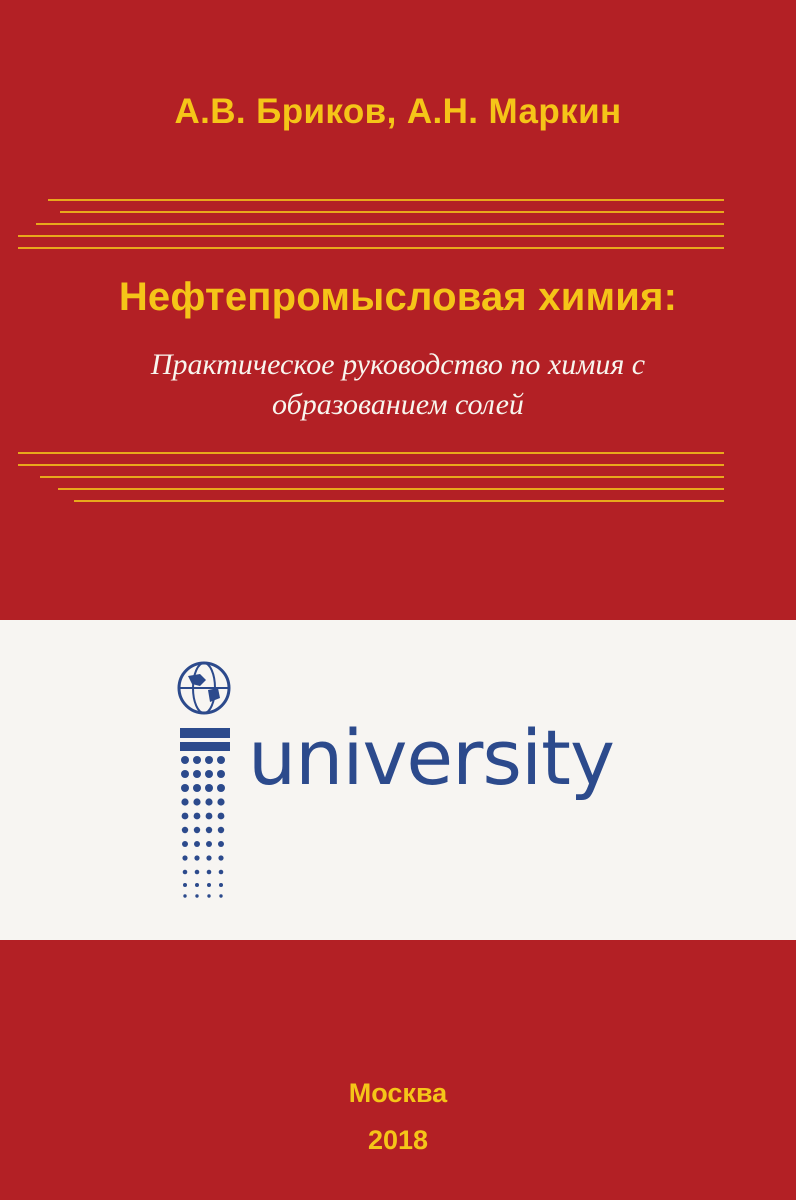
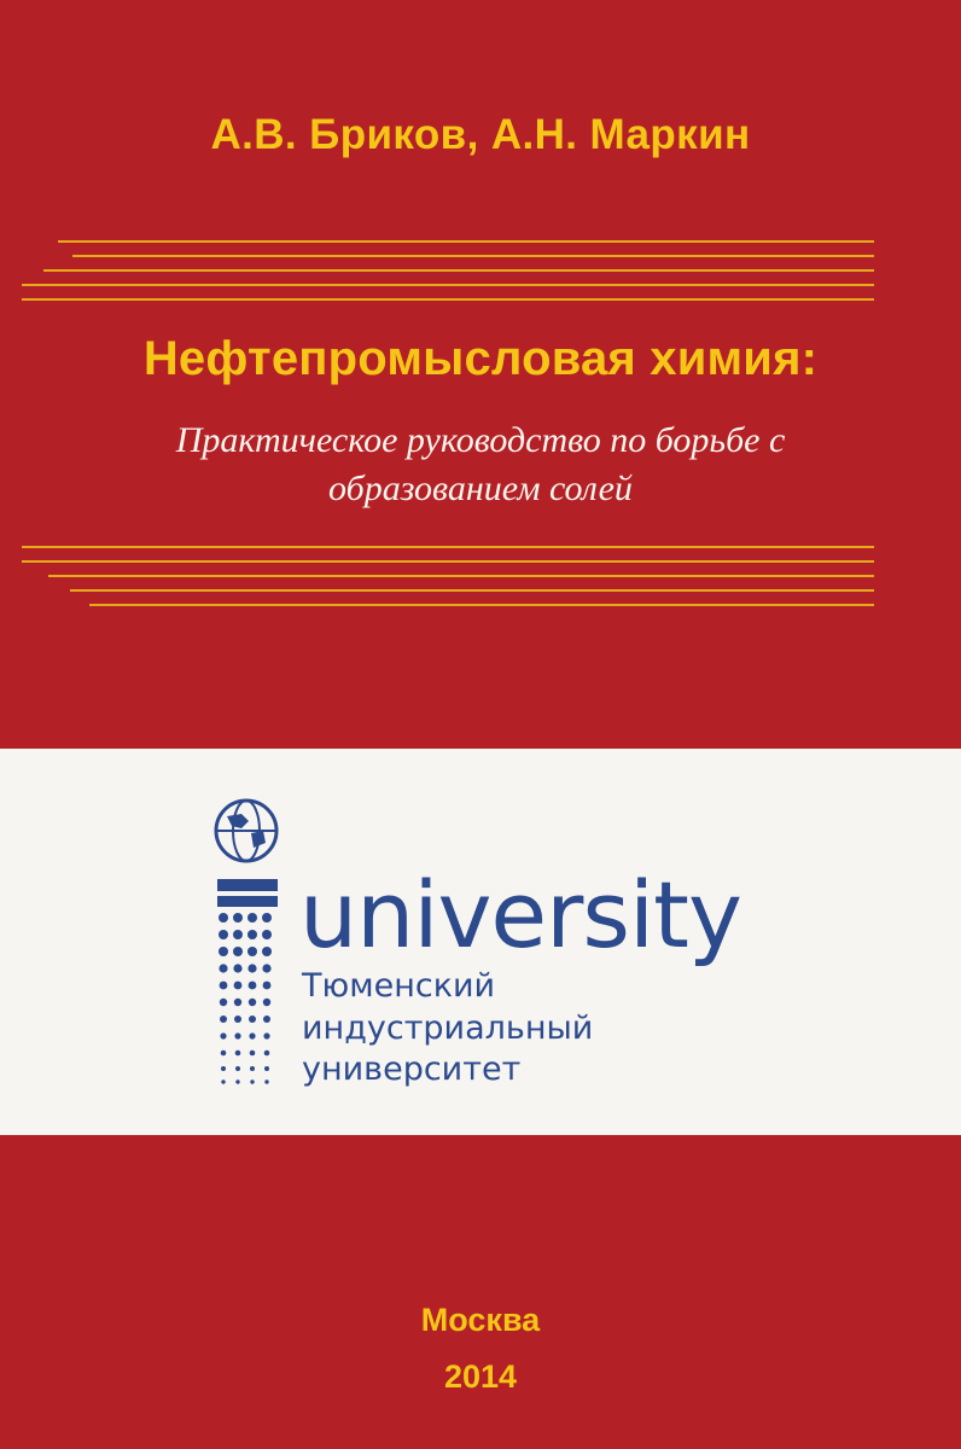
  А.В. Бриков, А.Н. Маркин
  Нефтепромысловая химия:
- Практическое руководство по химия с
+ Практическое руководство по борьбе с
  образованием солей
  university
+ Тюменский
+ индустриальный
+ университет
  Москва
- 2018
+ 2014
